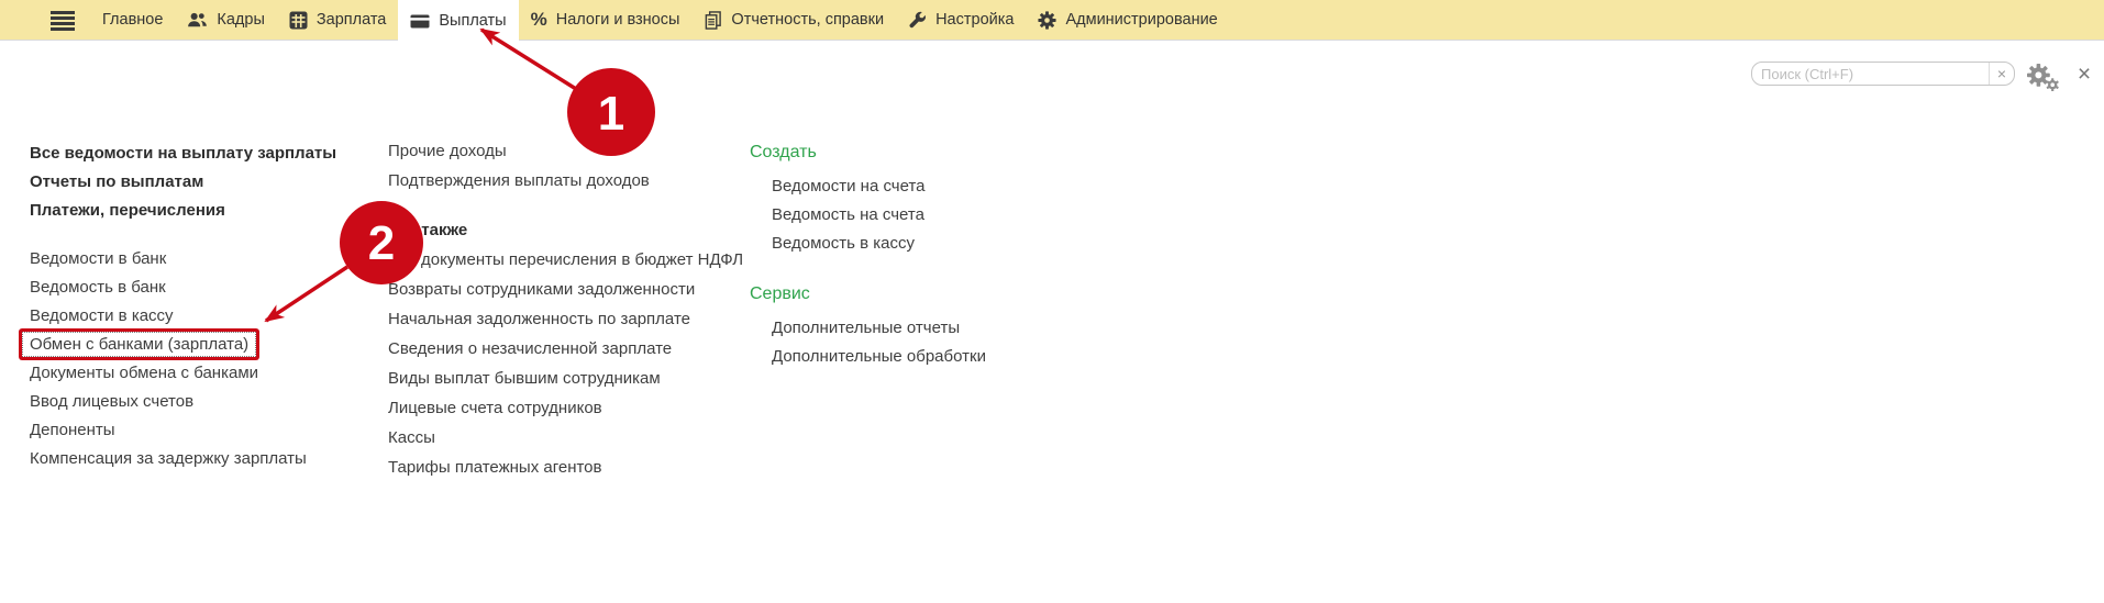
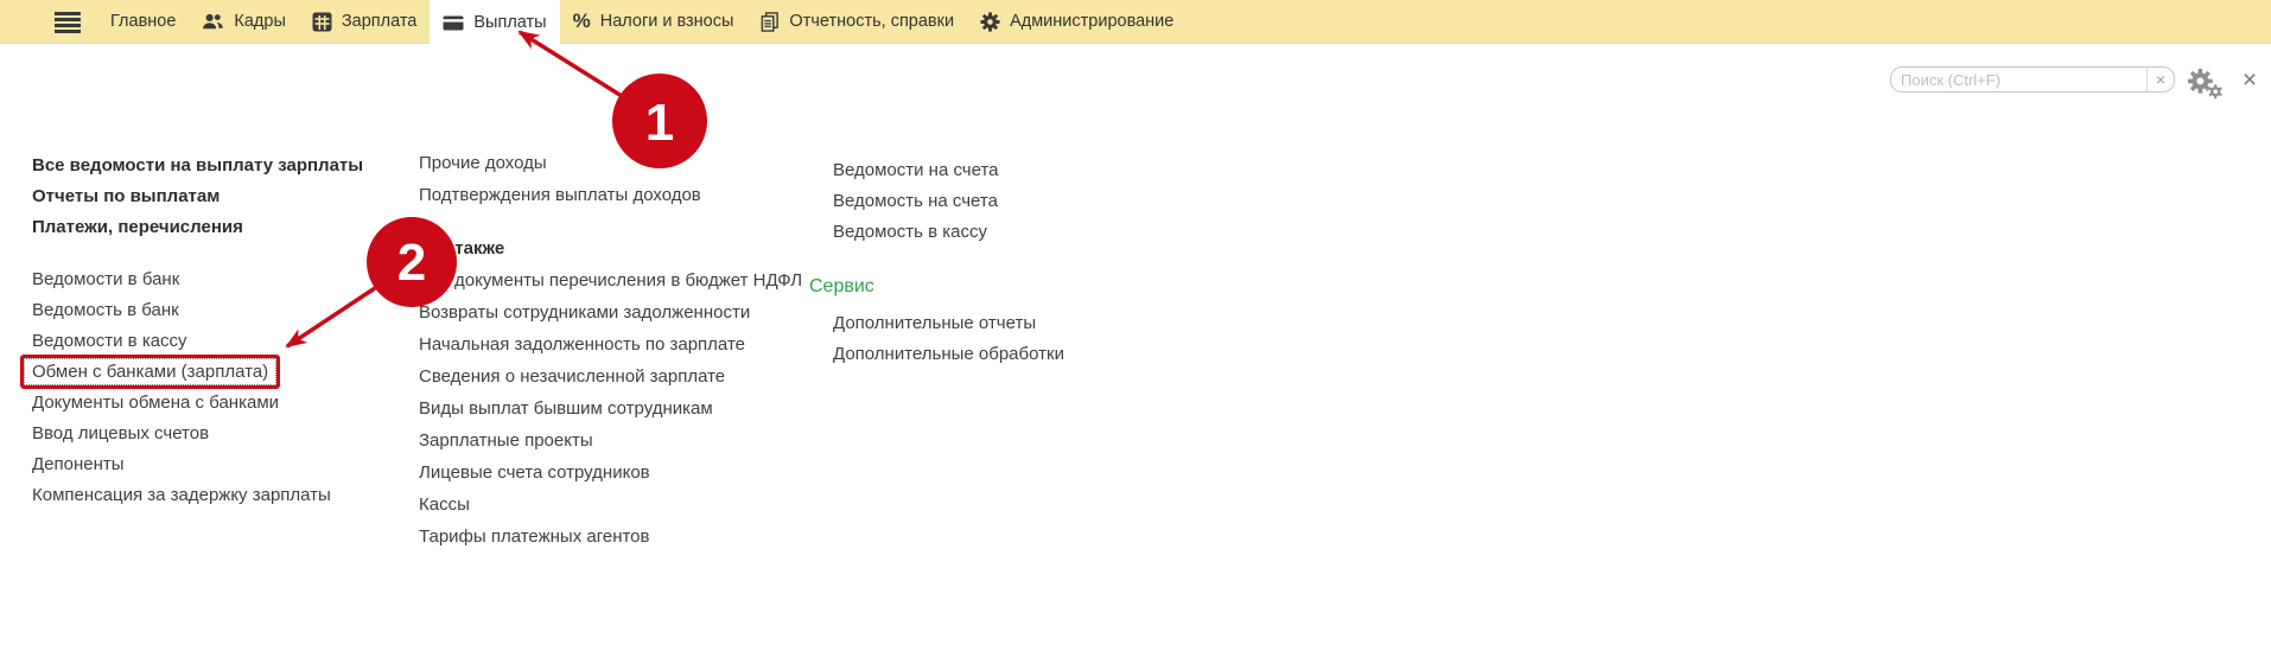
  Главное
  Кадры
  Зарплата
  Выплаты
  %
  Налоги и взносы
  Отчетность, справки
- Настройка
  Администрирование
  Все ведомости на выплату зарплаты
  Отчеты по выплатам
  Платежи, перечисления
  Ведомости в банк
  Ведомость в банк
  Ведомости в кассу
  Обмен с банками (зарплата)
  Документы обмена с банками
  Ввод лицевых счетов
  Депоненты
  Компенсация за задержку зарплаты
  Прочие доходы
  Подтверждения выплаты доходов
  документы перечисления в бюджет НДФЛ
  Возвраты сотрудниками задолженности
  Начальная задолженность по зарплате
  Сведения о незачисленной зарплате
  Виды выплат бывшим сотрудникам
+ Зарплатные проекты
  Лицевые счета сотрудников
  Кассы
  Тарифы платежных агентов
- Создать
  Ведомости на счета
  Ведомость на счета
  Ведомость в кассу
  Сервис
  Дополнительные отчеты
  Дополнительные обработки
  Поиск (Ctrl+F)
  ×
  ×
  1
  2
